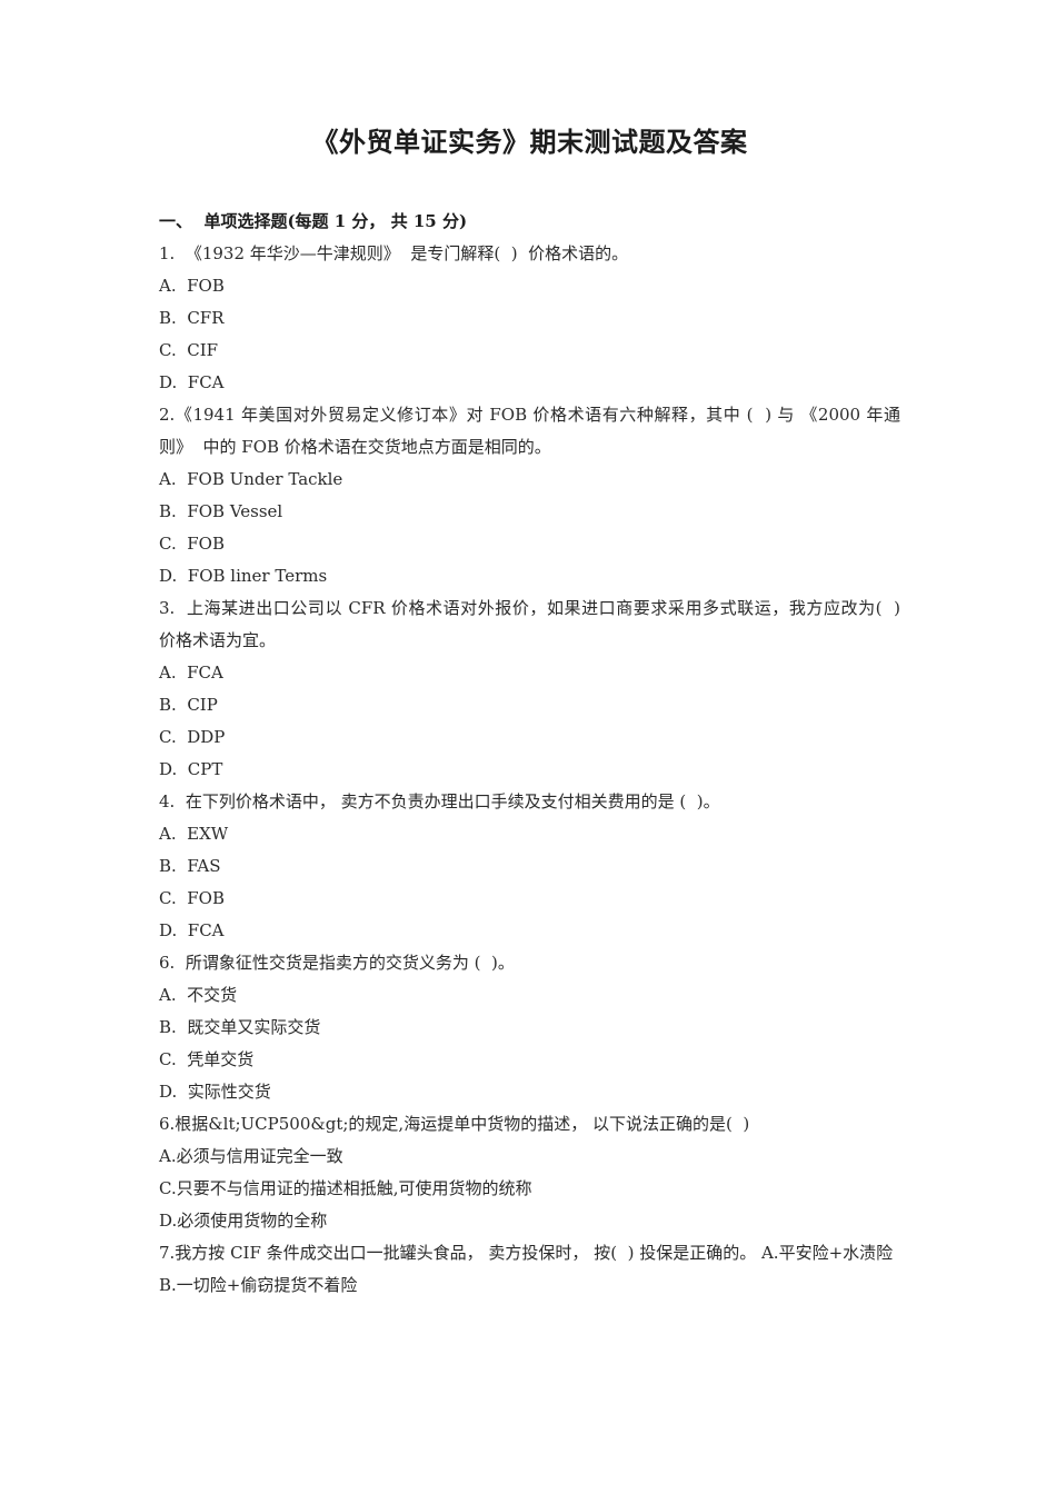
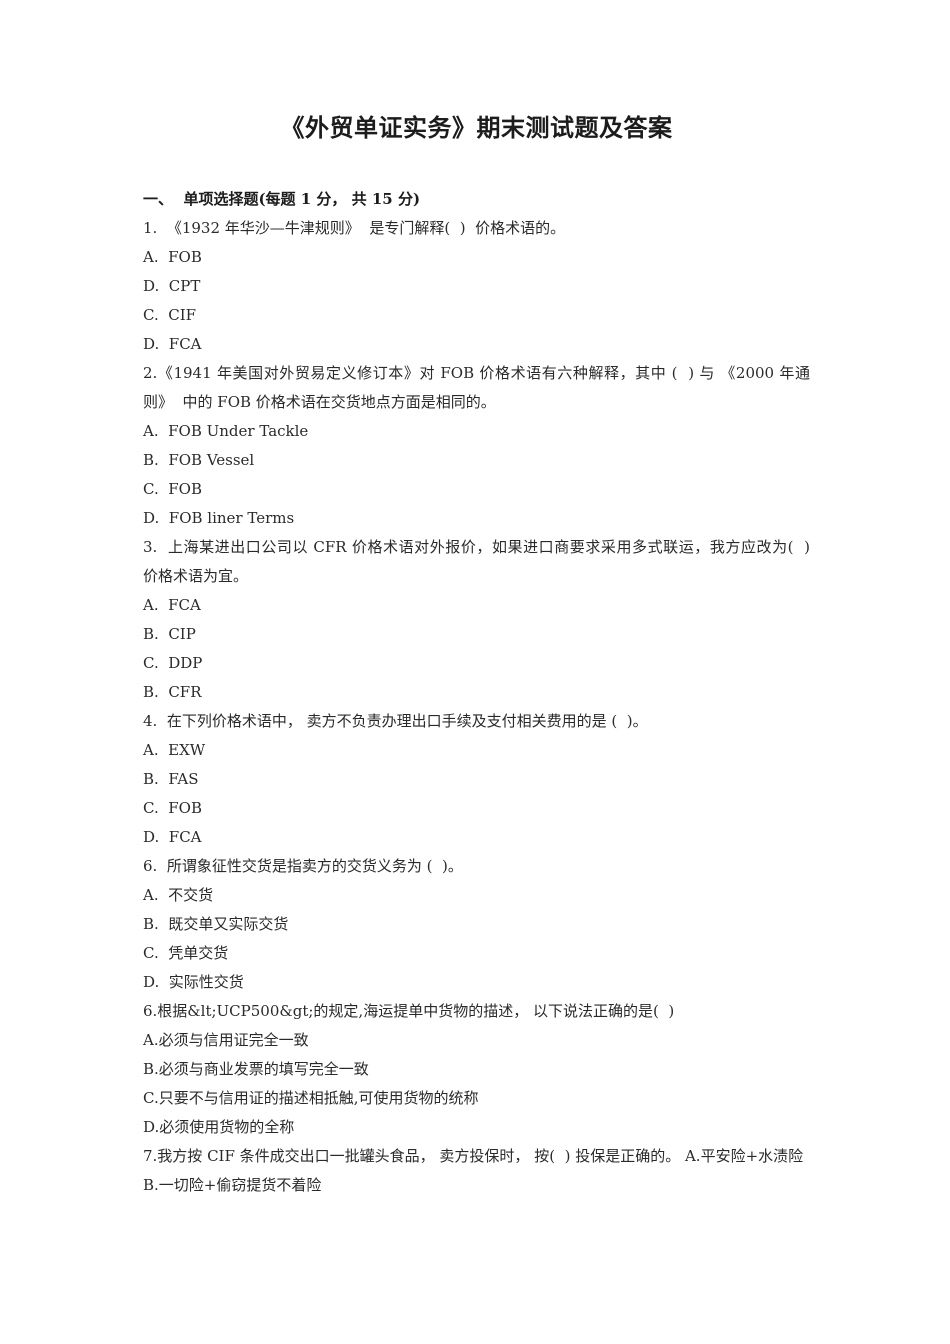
  《外贸单证实务》期末测试题及答案
  一、 单项选择题(每题 1 分， 共 15 分)
  1. 《1932 年华沙—牛津规则》 是专门解释( ) 价格术语的。
  A. FOB
- B. CFR
+ D. CPT
  C. CIF
  D. FCA
  2.《1941 年美国对外贸易定义修订本》对 FOB 价格术语有六种解释，其中 ( ) 与 《2000 年通则》 中的 FOB 价格术语在交货地点方面是相同的。
  A. FOB Under Tackle
  B. FOB Vessel
  C. FOB
  D. FOB liner Terms
  3. 上海某进出口公司以 CFR 价格术语对外报价，如果进口商要求采用多式联运，我方应改为( ) 价格术语为宜。
  A. FCA
  B. CIP
  C. DDP
- D. CPT
+ B. CFR
  4. 在下列价格术语中， 卖方不负责办理出口手续及支付相关费用的是 ( )。
  A. EXW
  B. FAS
  C. FOB
  D. FCA
  6. 所谓象征性交货是指卖方的交货义务为 ( )。
  A. 不交货
  B. 既交单又实际交货
  C. 凭单交货
  D. 实际性交货
  6.根据&lt;UCP500&gt;的规定,海运提单中货物的描述， 以下说法正确的是( )
  A.必须与信用证完全一致
+ B.必须与商业发票的填写完全一致
  C.只要不与信用证的描述相抵触,可使用货物的统称
  D.必须使用货物的全称
  7.我方按 CIF 条件成交出口一批罐头食品， 卖方投保时， 按( ) 投保是正确的。 A.平安险+水渍险
  B.一切险+偷窃提货不着险
